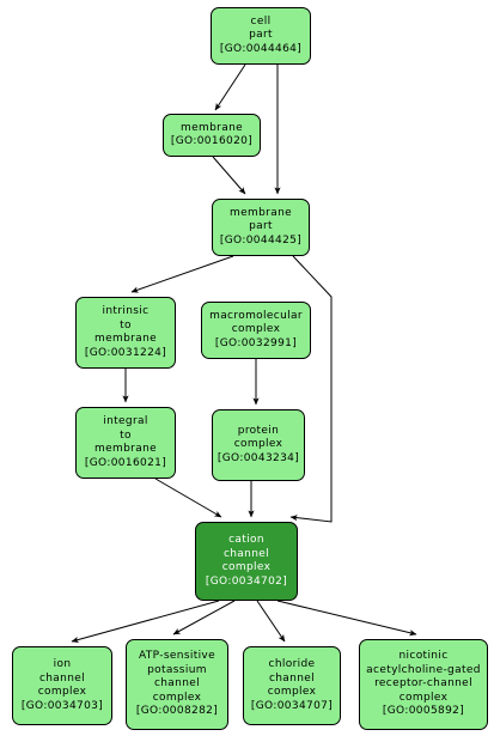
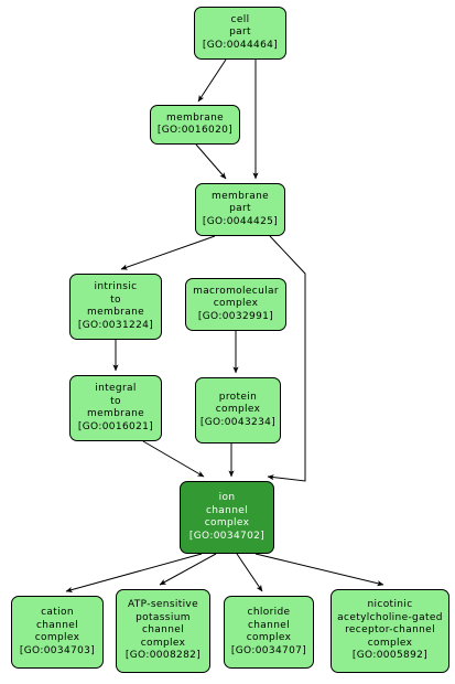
  cell
  part
  [GO:0044464]
  membrane
  [GO:0016020]
  membrane
  part
  [GO:0044425]
  intrinsic
  to
  membrane
  [GO:0031224]
  macromolecular
  complex
  [GO:0032991]
  integral
  to
  membrane
  [GO:0016021]
  protein
  complex
  [GO:0043234]
- cation
+ ion
  channel
  complex
  [GO:0034702]
- ion
+ cation
  channel
  complex
  [GO:0034703]
  ATP-sensitive
  potassium
  channel
  complex
  [GO:0008282]
  chloride
  channel
  complex
  [GO:0034707]
  nicotinic
  acetylcholine-gated
  receptor-channel
  complex
  [GO:0005892]
